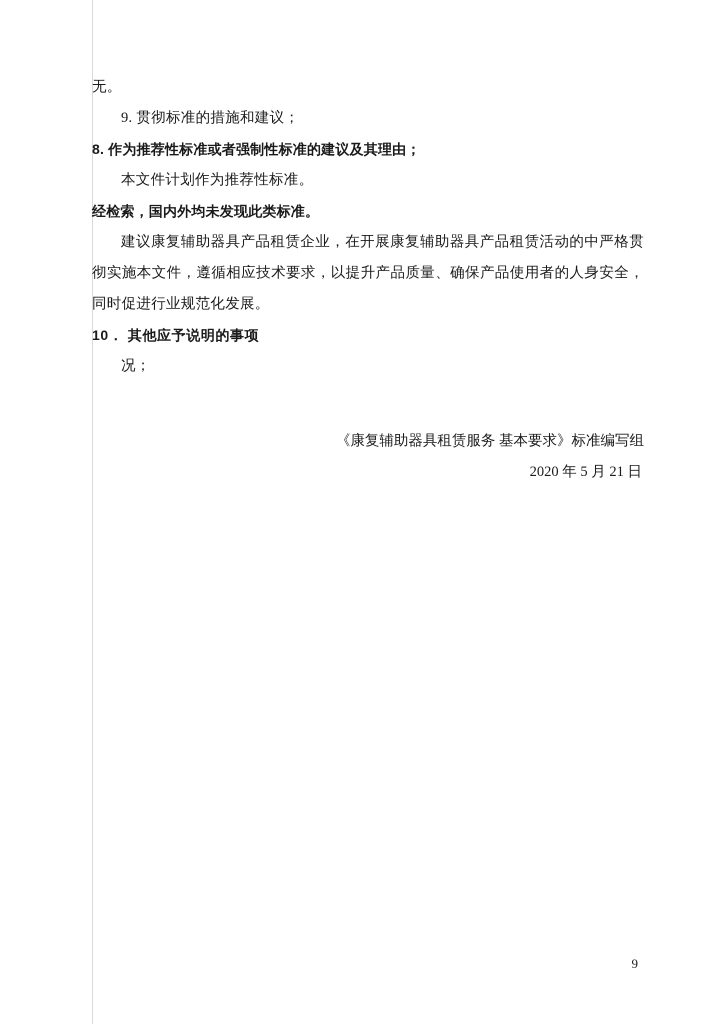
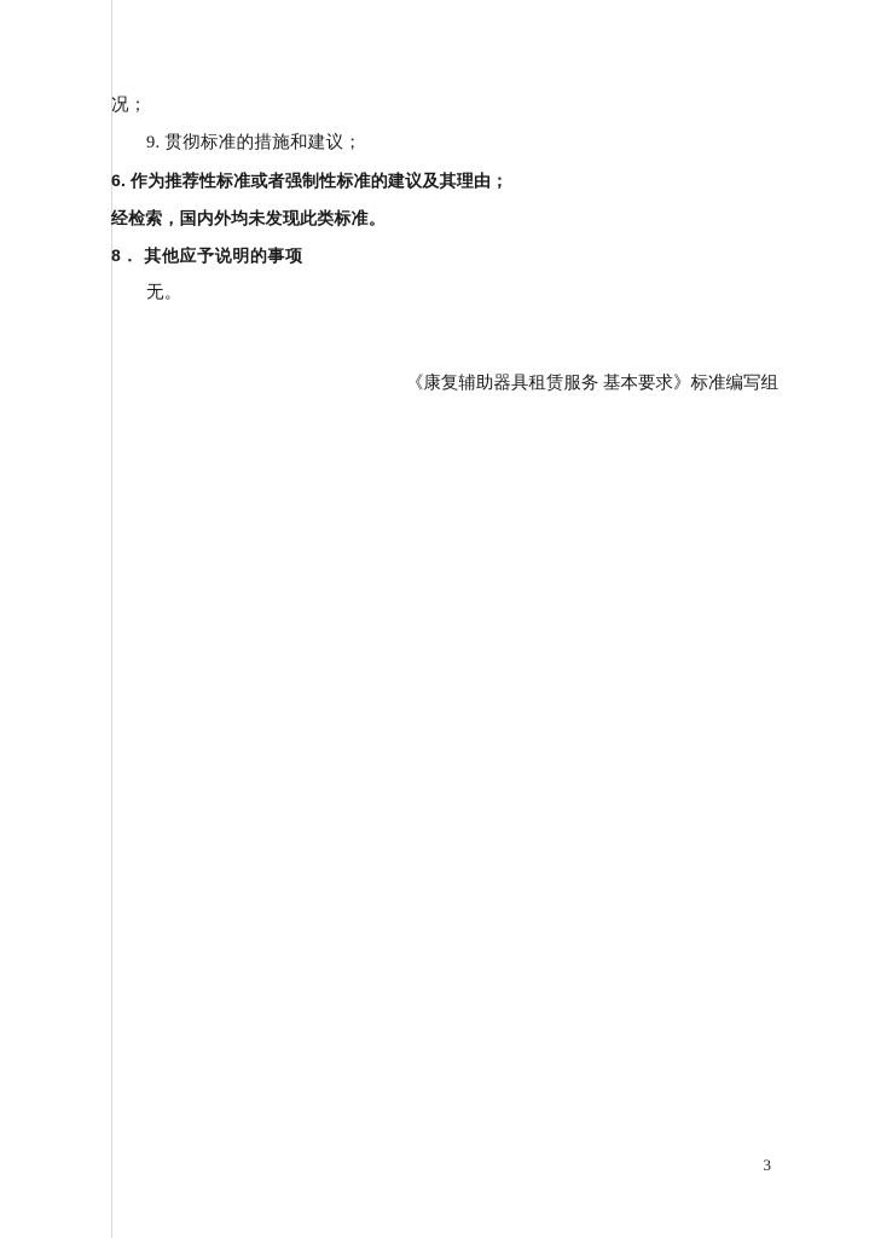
- 无。
+ 况；
  9. 贯彻标准的措施和建议；
- 8. 作为推荐性标准或者强制性标准的建议及其理由；
+ 6. 作为推荐性标准或者强制性标准的建议及其理由；
- 本文件计划作为推荐性标准。
  经检索，国内外均未发现此类标准。
- 建议康复辅助器具产品租赁企业，在开展康复辅助器具产品租赁活动的中严格贯彻实施本文件，遵循相应技术要求，以提升产品质量、确保产品使用者的人身安全，同时促进行业规范化发展。
- 10． 其他应予说明的事项
+ 8． 其他应予说明的事项
- 况；
+ 无。
  《康复辅助器具租赁服务 基本要求》标准编写组
- 2020 年 5 月 21 日
- 9
+ 3
